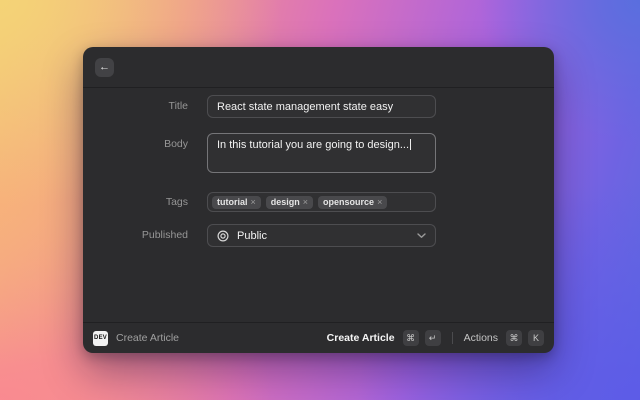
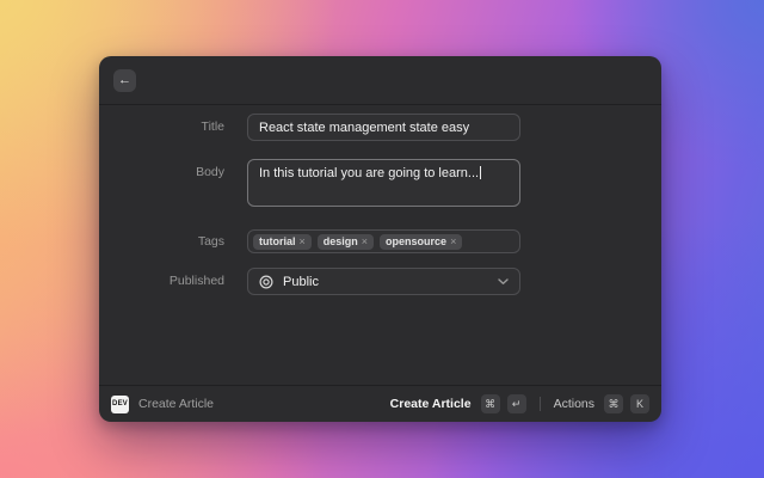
  ←
  Title
  React state management state easy
  Body
- In this tutorial you are going to design...
+ In this tutorial you are going to learn...
  Tags
  tutorial
  ×
  design
  ×
  opensource
  ×
  Published
  Public
  Create Article
  Create Article
  ⌘
  ↵
  Actions
  ⌘
  K
